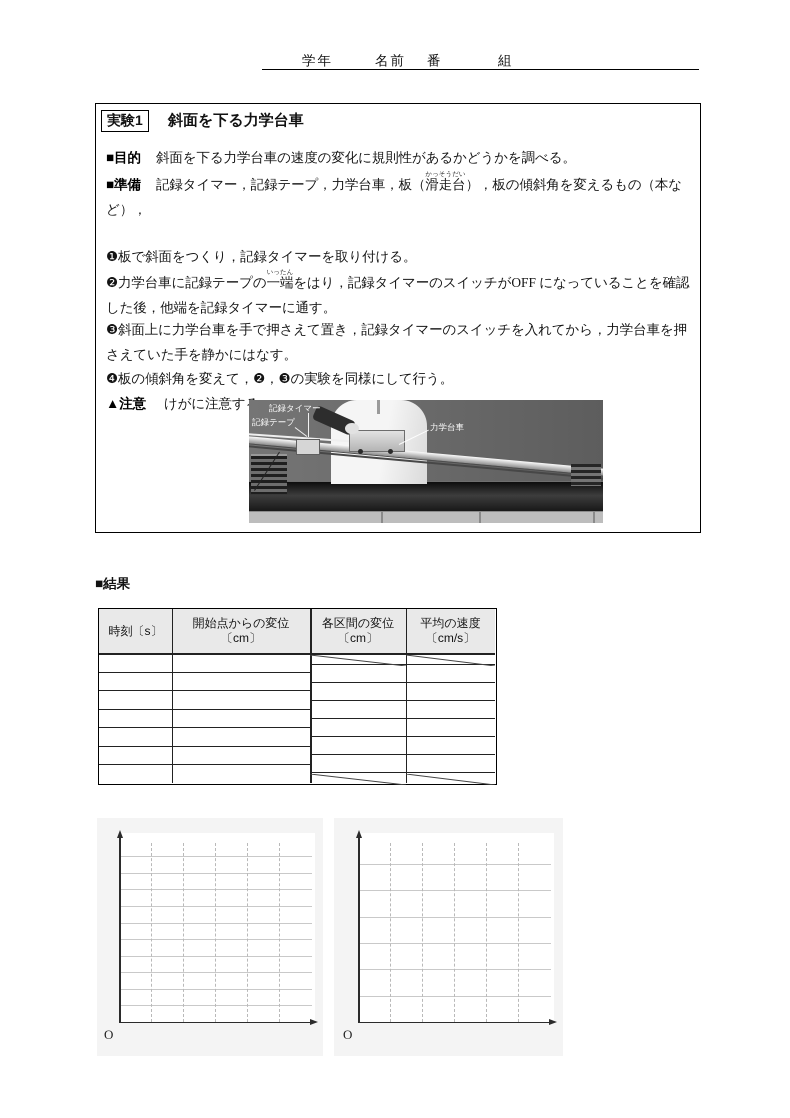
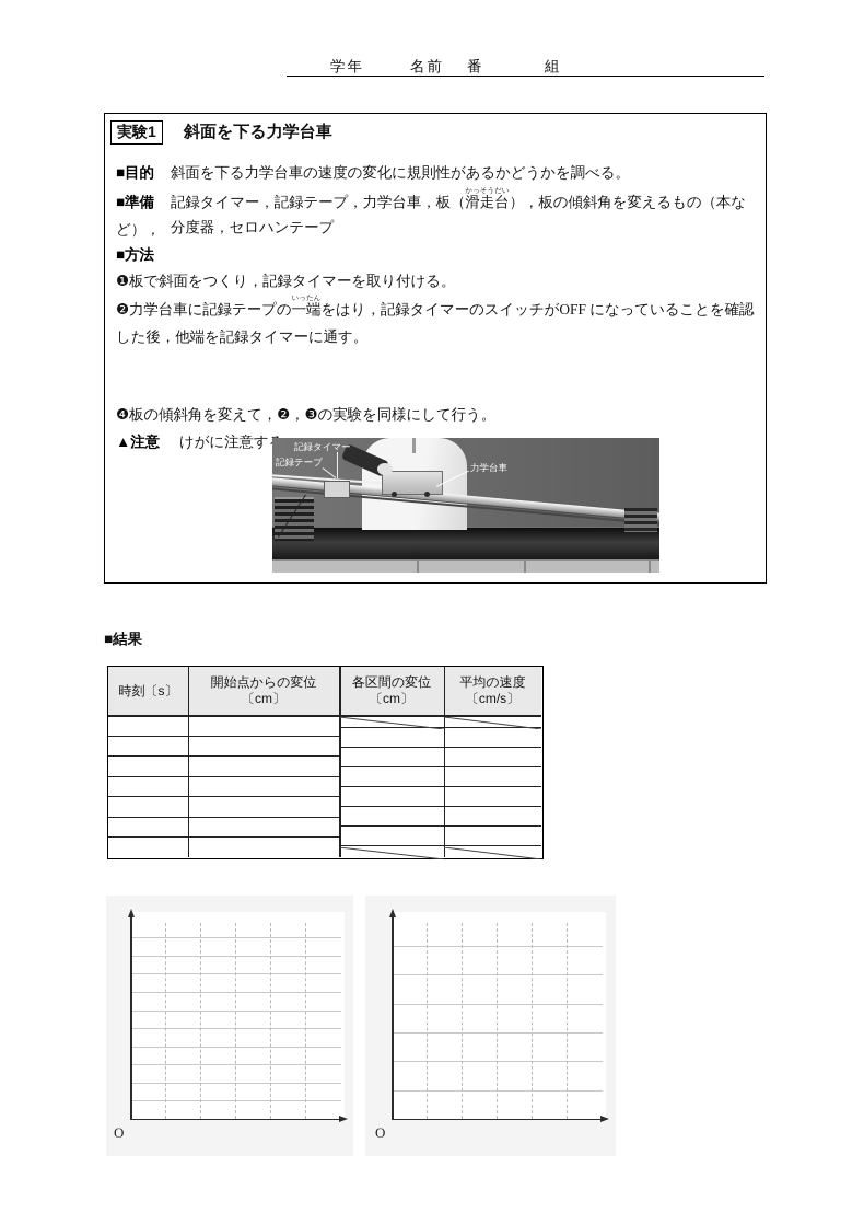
  学年
  名前
  番
  組
  実験1
  斜面を下る力学台車
  ■目的 斜面を下る力学台車の速度の変化に規則性があるかどうかを調べる。
  ■準備 記録タイマー，記録テープ，力学台車，板（滑走台），板の傾斜角を変えるもの（本など），
+ 分度器，セロハンテープ
+ ■方法
  ❶板で斜面をつくり，記録タイマーを取り付ける。
  ❷力学台車に記録テープの一端をはり，記録タイマーのスイッチがOFF になっていることを確認した後，他端を記録タイマーに通す。
- ❸斜面上に力学台車を手で押さえて置き，記録タイマーのスイッチを入れてから，力学台車を押さえていた手を静かにはなす。
  ❹板の傾斜角を変えて，❷，❸の実験を同様にして行う。
  ▲注意 けがに注意す
  記録タイマー
  記録テープ
  力学台車
  ■結果
  時刻〔s〕
  開始点からの変位
  〔cm〕
  各区間の変位
  〔cm〕
  平均の速度
  〔cm/s〕
  O
  O
